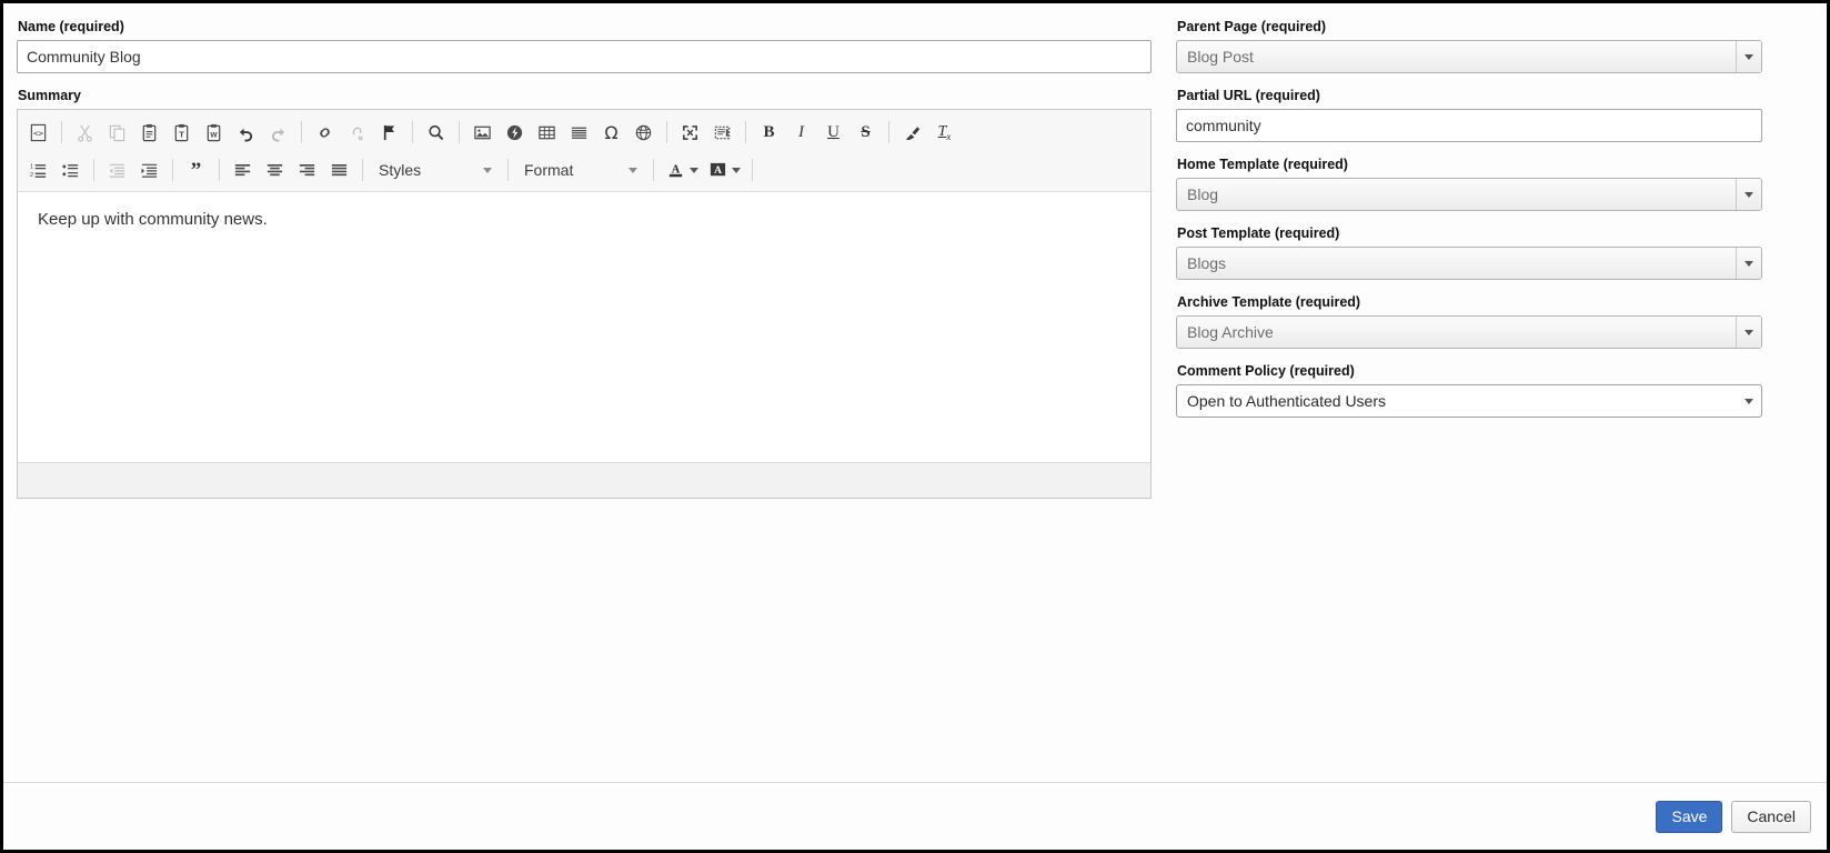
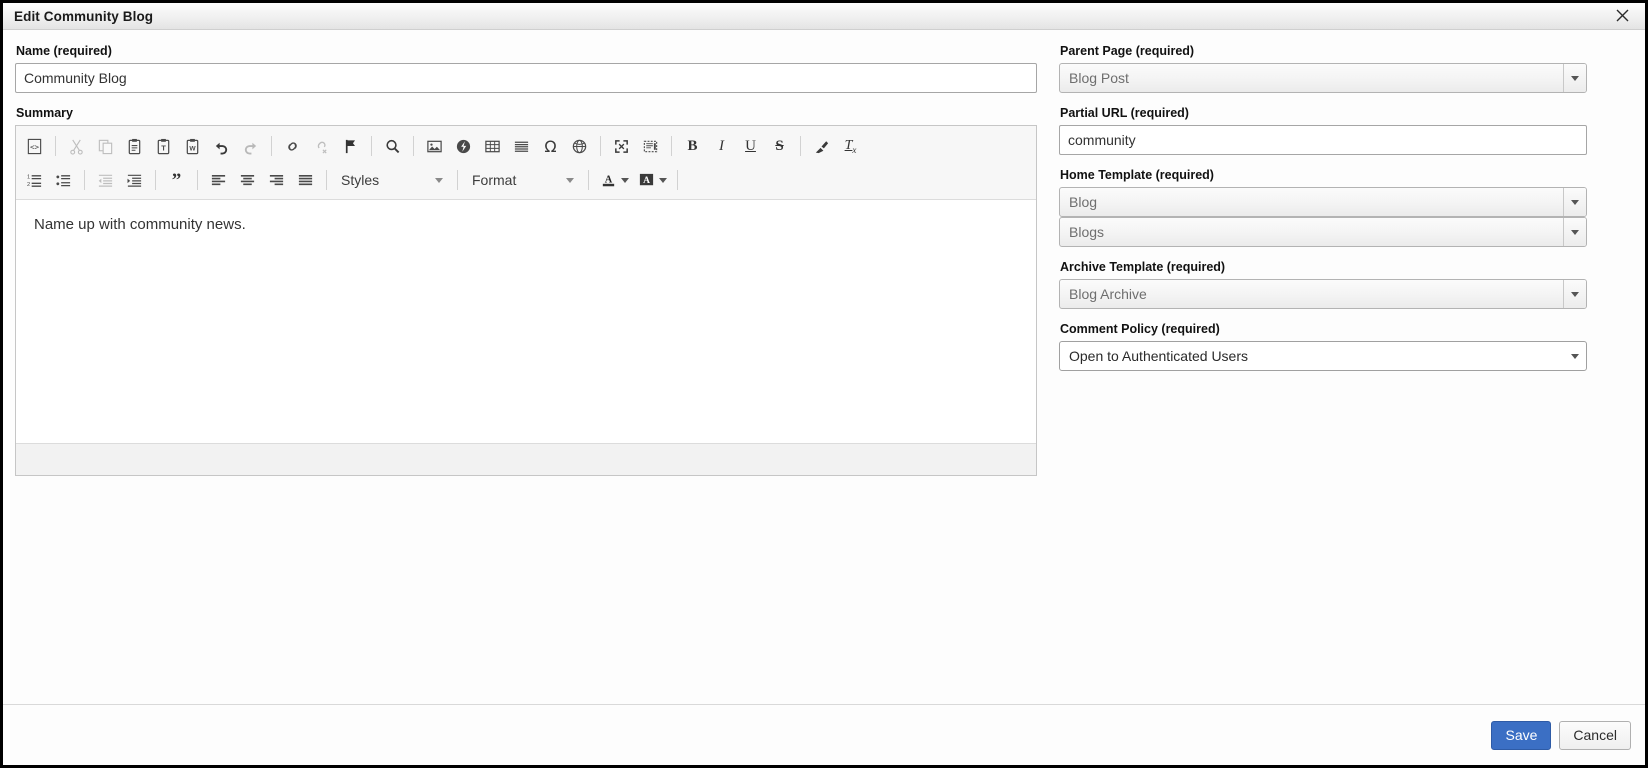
+ Edit Community Blog
  Name (required)
  Community Blog
  Summary
  <>
  T
  Ω
  B
  I
  U
  S
  Tx
  ”
  Styles
  Format
  A
  A
- Keep up with community news.
+ Name up with community news.
  Parent Page (required)
  Blog Post
  Partial URL (required)
  community
  Home Template (required)
  Blog
- Post Template (required)
  Blogs
  Archive Template (required)
  Blog Archive
  Comment Policy (required)
  Open to Authenticated Users
  Save
  Cancel
